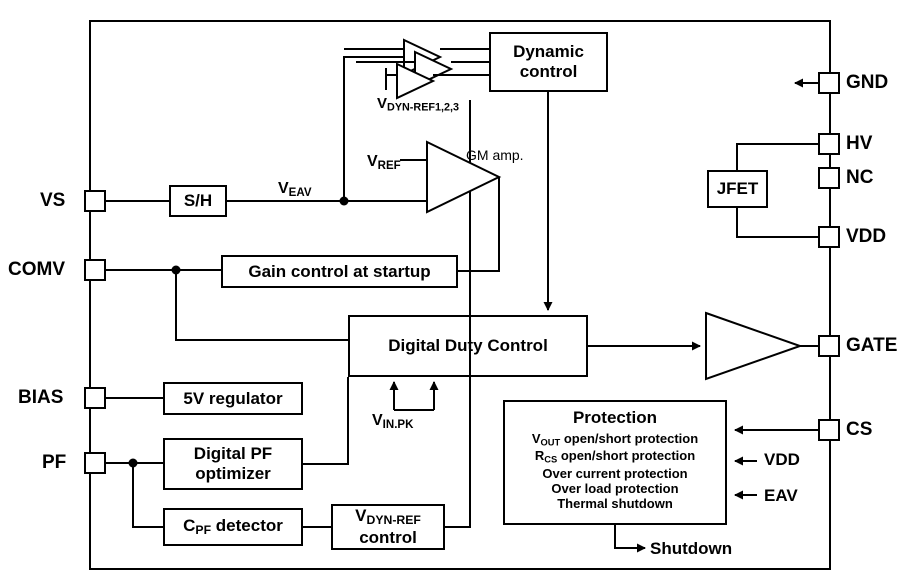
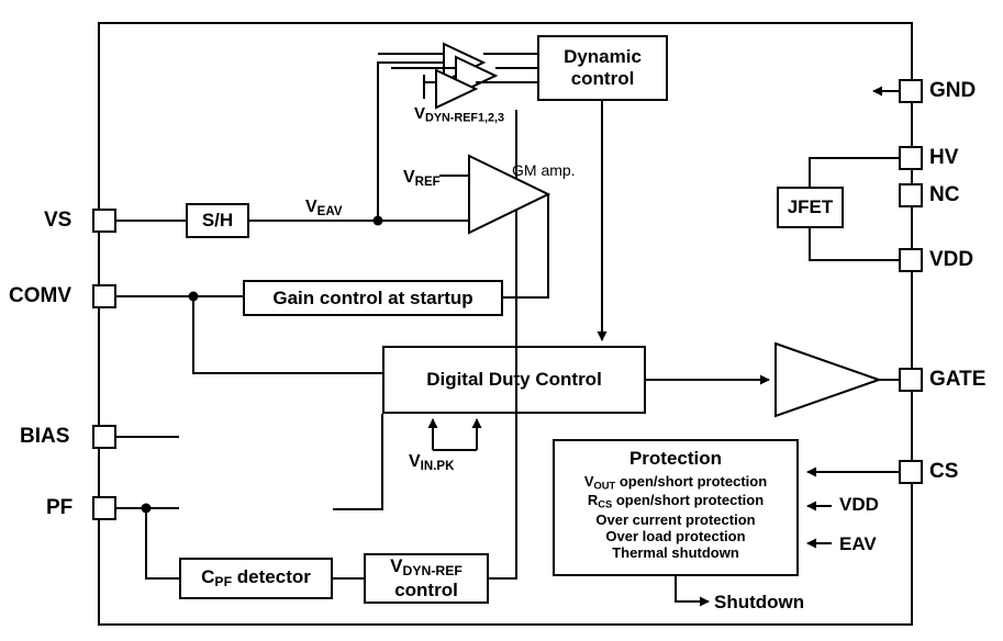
  VS
  COMV
  BIAS
  PF
  GND
  HV
  NC
  VDD
  GATE
  CS
  Dynamic
  control
  S/H
  Gain control at startup
  Digital Duy Control
  JFET
- 5V regulator
- Digital PF
- optimizer
  CPF detector
  VDYN-REF
  control
  Protection
  VOUT open/short protection
  RCS open/short protection
  Over current protection
  Over load protection
  Thermal shutdown
  VDYN-REF1,2,3
  VREF
  VEAV
  GM amp.
  VIN.PK
  VDD
  EAV
  Shutdown
